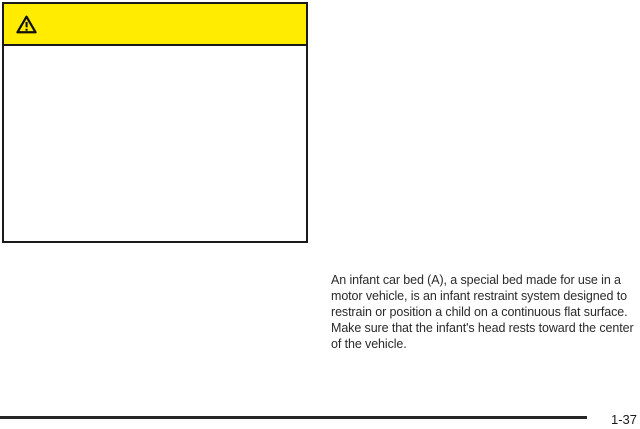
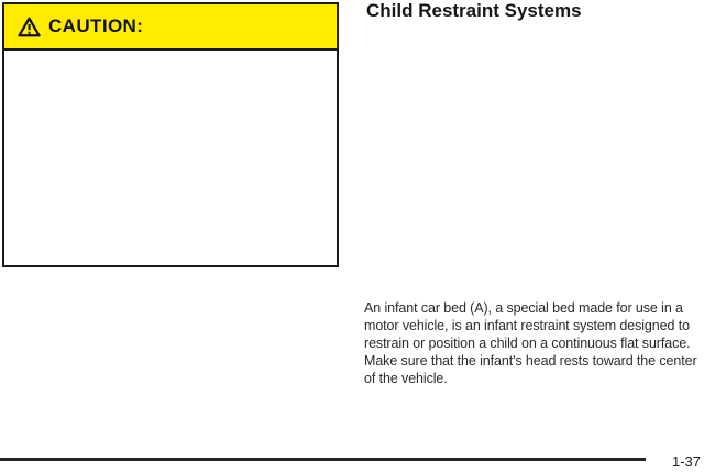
+ CAUTION:
+ Child Restraint Systems
  An infant car bed (A), a special bed made for use in a motor vehicle, is an infant restraint system designed to restrain or position a child on a continuous flat surface. Make sure that the infant's head rests toward the center of the vehicle.
  1-37
